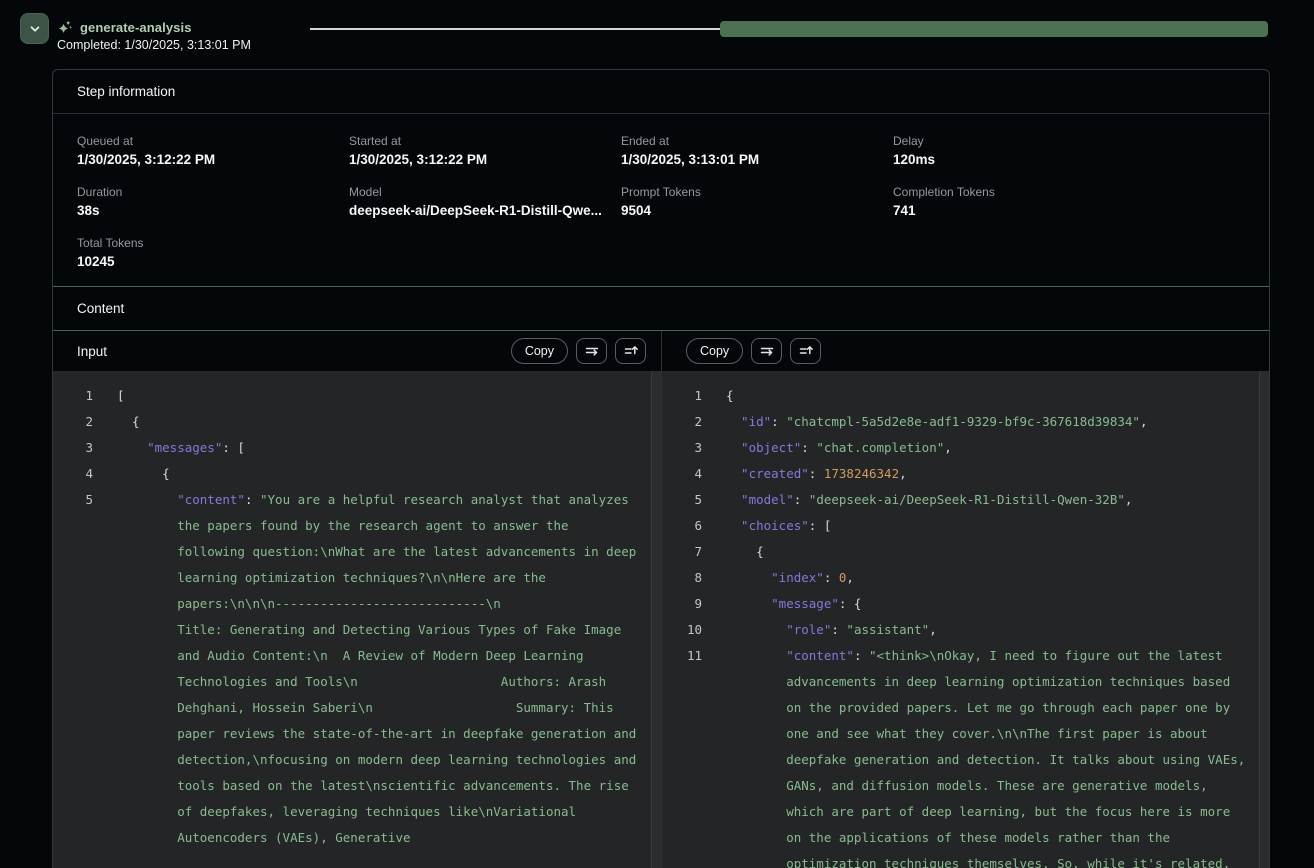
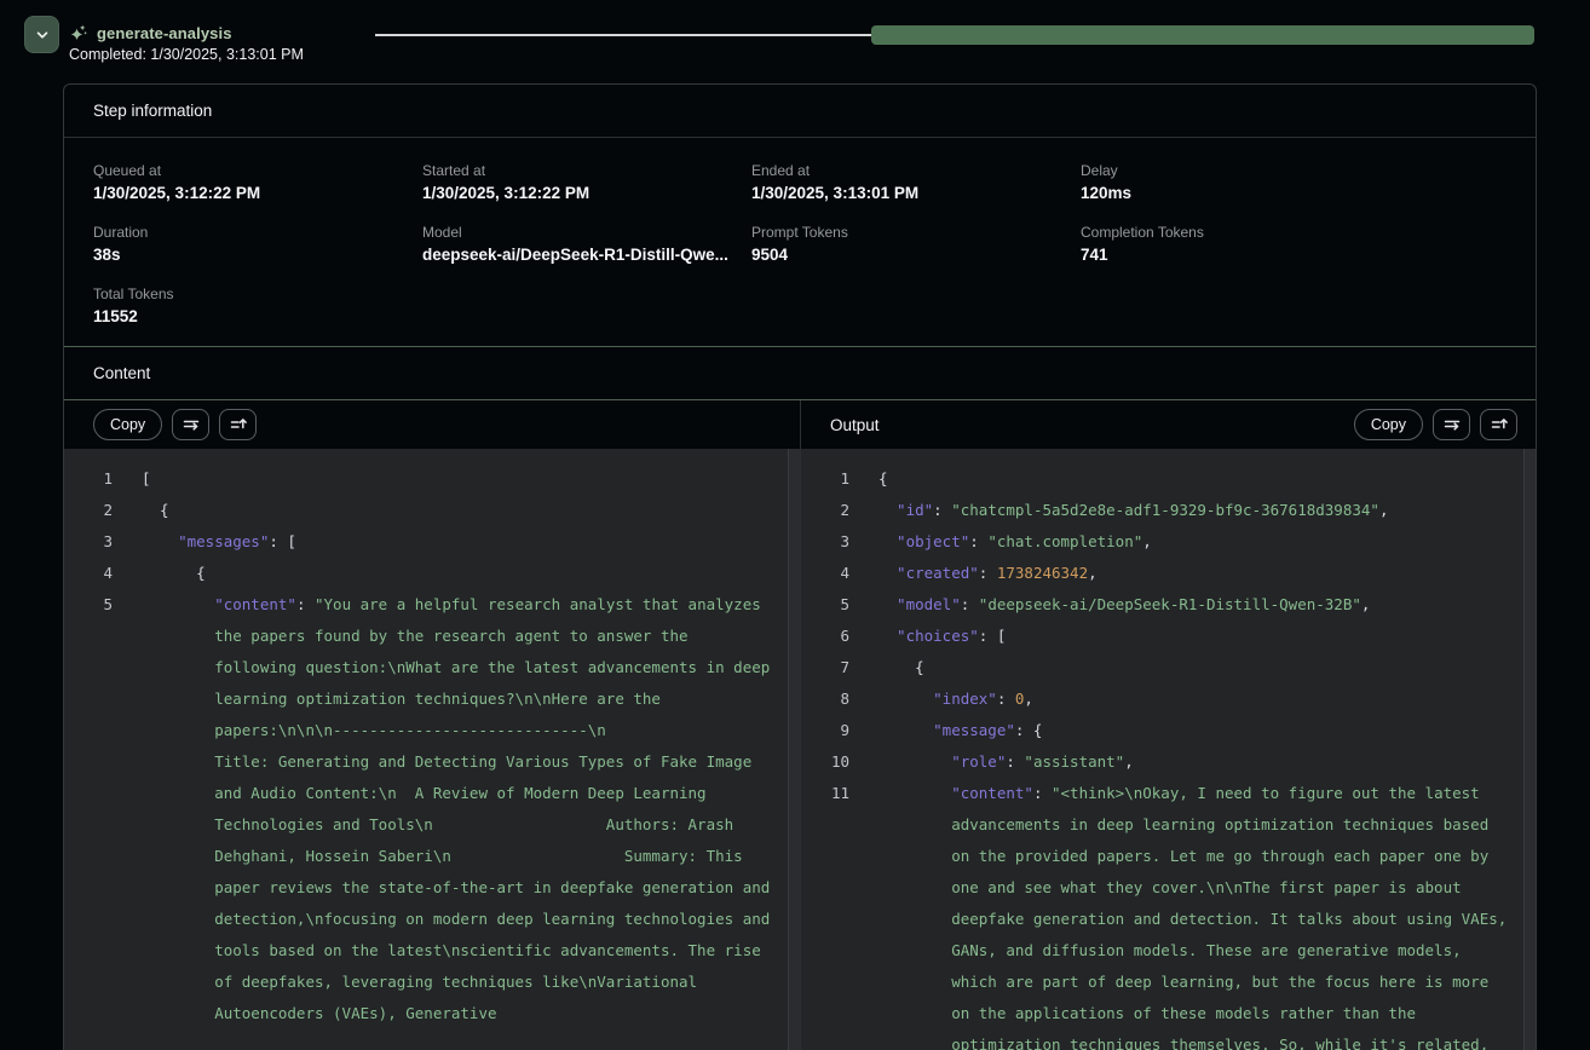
  generate-analysis
  Completed: 1/30/2025, 3:13:01 PM
  Step information
  Queued at
  1/30/2025, 3:12:22 PM
  Started at
  1/30/2025, 3:12:22 PM
  Ended at
  1/30/2025, 3:13:01 PM
  Delay
  120ms
  Duration
  38s
  Model
  deepseek-ai/DeepSeek-R1-Distill-Qwe...
  Prompt Tokens
  9504
  Completion Tokens
  741
  Total Tokens
- 10245
+ 11552
  Content
- Input
  Copy
  1
  [
  2
  {
  3
  "messages": [
  4
  {
  5
  "content": "You are a helpful research analyst that analyzes the papers found by the research agent to answer the following question:\nWhat are the latest advancements in deep learning optimization techniques?\n\nHere are the papers:\n\n\n----------------------------\n Title: Generating and Detecting Various Types of Fake Image and Audio Content:\n A Review of Modern Deep Learning Technologies and Tools\n Authors: Arash Dehghani, Hossein Saberi\n Summary: This paper reviews the state-of-the-art in deepfake generation and detection,\nfocusing on modern deep learning technologies and tools based on the latest\nscientific advancements. The rise of deepfakes, leveraging techniques like\nVariational Autoencoders (VAEs), Generative
+ Output
  Copy
  1
  {
  2
  "id": "chatcmpl-5a5d2e8e-adf1-9329-bf9c-367618d39834",
  3
  "object": "chat.completion",
  4
  "created": 1738246342,
  5
  "model": "deepseek-ai/DeepSeek-R1-Distill-Qwen-32B",
  6
  "choices": [
  7
  {
  8
  "index": 0,
  9
  "message": {
  10
  "role": "assistant",
  11
  "content": "<think>\nOkay, I need to figure out the latest advancements in deep learning optimization techniques based on the provided papers. Let me go through each paper one by one and see what they cover.\n\nThe first paper is about deepfake generation and detection. It talks about using VAEs, GANs, and diffusion models. These are generative models, which are part of deep learning, but the focus here is more on the applications of these models rather than the optimization techniques themselves. So, while it's related,
